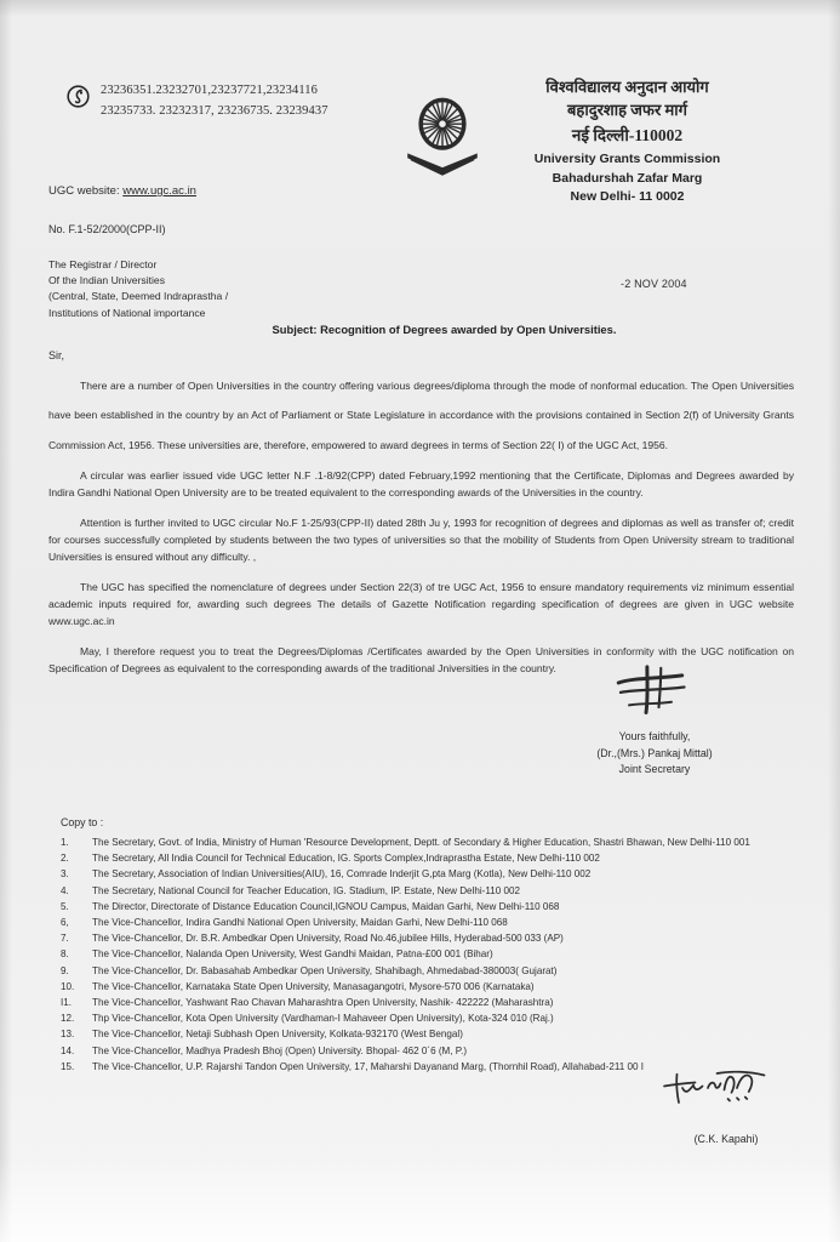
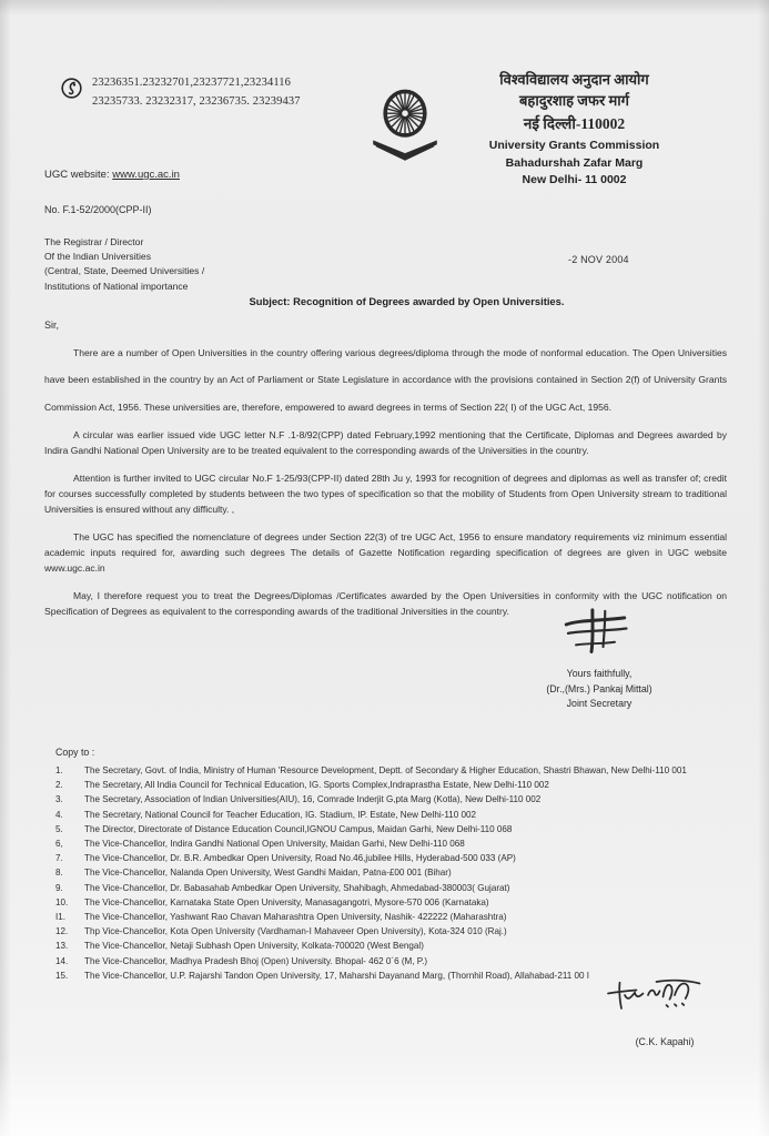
  23236351.23232701,23237721,23234116
  23235733. 23232317, 23236735. 23239437
  विश्वविद्यालय अनुदान आयोग
  बहादुरशाह जफर मार्ग
  नई दिल्ली-110002
  University Grants Commission
  Bahadurshah Zafar Marg
  New Delhi- 11 0002
  UGC website: www.ugc.ac.in
  No. F.1-52/2000(CPP-II)
  The Registrar / Director
  Of the Indian Universities
- (Central, State, Deemed Indraprastha /
+ (Central, State, Deemed Universities /
  Institutions of National importance
  -2 NOV 2004
  Subject: Recognition of Degrees awarded by Open Universities.
  Sir,
  There are a number of Open Universities in the country offering various degrees/diploma through the mode of nonformal education. The Open Universities have been established in the country by an Act of Parliament or State Legislature in accordance with the provisions contained in Section 2(f) of University Grants Commission Act, 1956. These universities are, therefore, empowered to award degrees in terms of Section 22( I) of the UGC Act, 1956.
  A circular was earlier issued vide UGC letter N.F .1-8/92(CPP) dated February,1992 mentioning that the Certificate, Diplomas and Degrees awarded by Indira Gandhi National Open University are to be treated equivalent to the corresponding awards of the Universities in the country.
- Attention is further invited to UGC circular No.F 1-25/93(CPP-II) dated 28th Ju y, 1993 for recognition of degrees and diplomas as well as transfer of; credit for courses successfully completed by students between the two types of universities so that the mobility of Students from Open University stream to traditional Universities is ensured without any difficulty. ,
+ Attention is further invited to UGC circular No.F 1-25/93(CPP-II) dated 28th Ju y, 1993 for recognition of degrees and diplomas as well as transfer of; credit for courses successfully completed by students between the two types of specification so that the mobility of Students from Open University stream to traditional Universities is ensured without any difficulty. ,
  The UGC has specified the nomenclature of degrees under Section 22(3) of tre UGC Act, 1956 to ensure mandatory requirements viz minimum essential academic inputs required for, awarding such degrees The details of Gazette Notification regarding specification of degrees are given in UGC website www.ugc.ac.in
  May, I therefore request you to treat the Degrees/Diplomas /Certificates awarded by the Open Universities in conformity with the UGC notification on Specification of Degrees as equivalent to the corresponding awards of the traditional Jniversities in the country.
  Yours faithfully,
  (Dr.,(Mrs.) Pankaj Mittal)
  Joint Secretary
  Copy to :
  1.
  The Secretary, Govt. of India, Ministry of Human 'Resource Development, Deptt. of Secondary & Higher Education, Shastri Bhawan, New Delhi-110 001
  2.
  The Secretary, All India Council for Technical Education, IG. Sports Complex,Indraprastha Estate, New Delhi-110 002
  3.
  The Secretary, Association of Indian Universities(AIU), 16, Comrade Inderjit G,pta Marg (Kotla), New Delhi-110 002
  4.
  The Secretary, National Council for Teacher Education, IG. Stadium, IP. Estate, New Delhi-110 002
  5.
  The Director, Directorate of Distance Education Council,IGNOU Campus, Maidan Garhi, New Delhi-110 068
  6,
  The Vice-Chancellor, Indira Gandhi National Open University, Maidan Garhi, New Delhi-110 068
  7.
  The Vice-Chancellor, Dr. B.R. Ambedkar Open University, Road No.46,jubilee Hills, Hyderabad-500 033 (AP)
  8.
  The Vice-Chancellor, Nalanda Open University, West Gandhi Maidan, Patna-£00 001 (Bihar)
  9.
  The Vice-Chancellor, Dr. Babasahab Ambedkar Open University, Shahibagh, Ahmedabad-380003( Gujarat)
  10.
  The Vice-Chancellor, Karnataka State Open University, Manasagangotri, Mysore-570 006 (Karnataka)
  I1.
  The Vice-Chancellor, Yashwant Rao Chavan Maharashtra Open University, Nashik- 422222 (Maharashtra)
  12.
  Thp Vice-Chancellor, Kota Open University (Vardhaman-I Mahaveer Open University), Kota-324 010 (Raj.)
  13.
- The Vice-Chancellor, Netaji Subhash Open University, Kolkata-932170 (West Bengal)
+ The Vice-Chancellor, Netaji Subhash Open University, Kolkata-700020 (West Bengal)
  14.
  The Vice-Chancellor, Madhya Pradesh Bhoj (Open) University. Bhopal- 462 0´6 (M, P.)
  15.
  The Vice-Chancellor, U.P. Rajarshi Tandon Open University, 17, Maharshi Dayanand Marg, (Thornhil Road), Allahabad-211 00 I
  (C.K. Kapahi)
